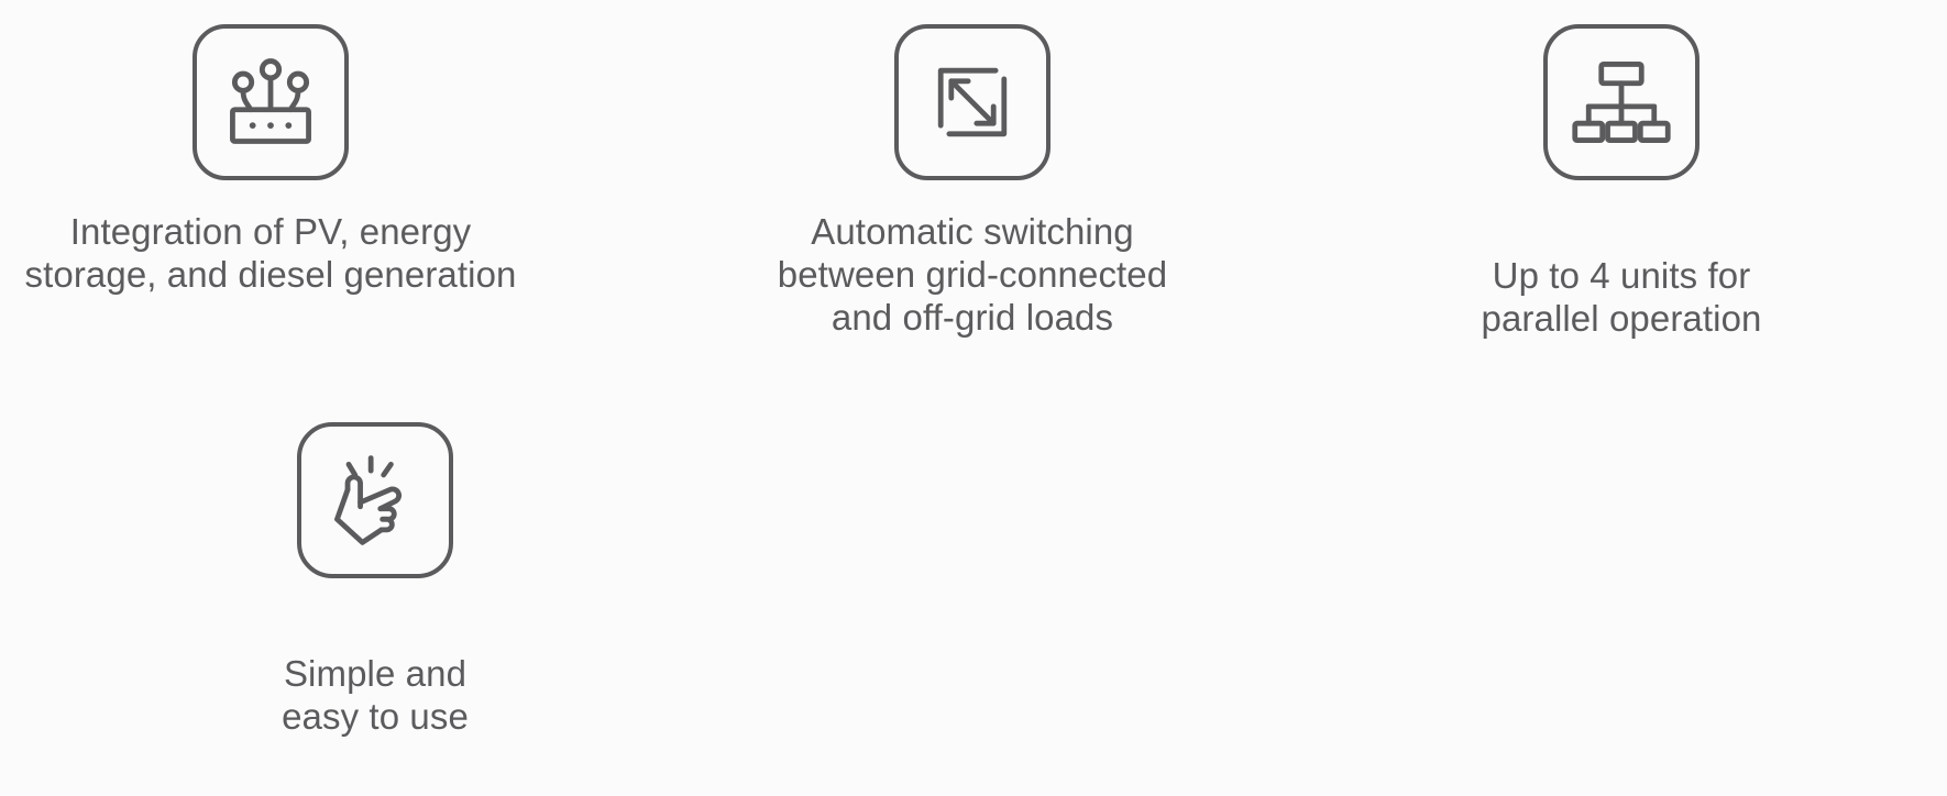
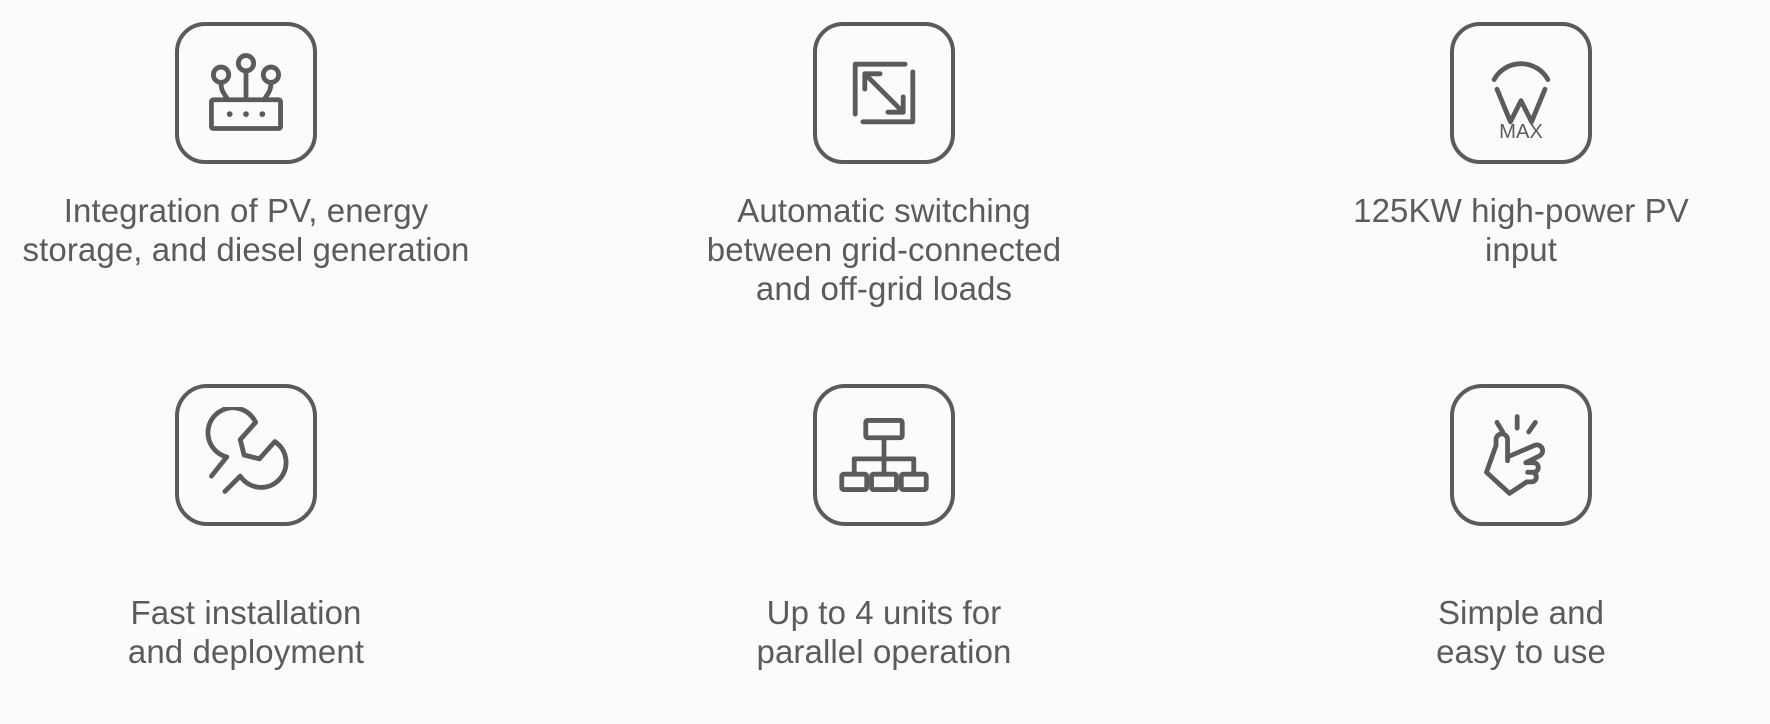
  Integration of PV, energy
  storage, and diesel generation
  Automatic switching
  between grid-connected
  and off-grid loads
+ MAX
+ 125KW high-power PV
+ input
+ Fast installation
+ and deployment
  Up to 4 units for
  parallel operation
  Simple and
  easy to use
